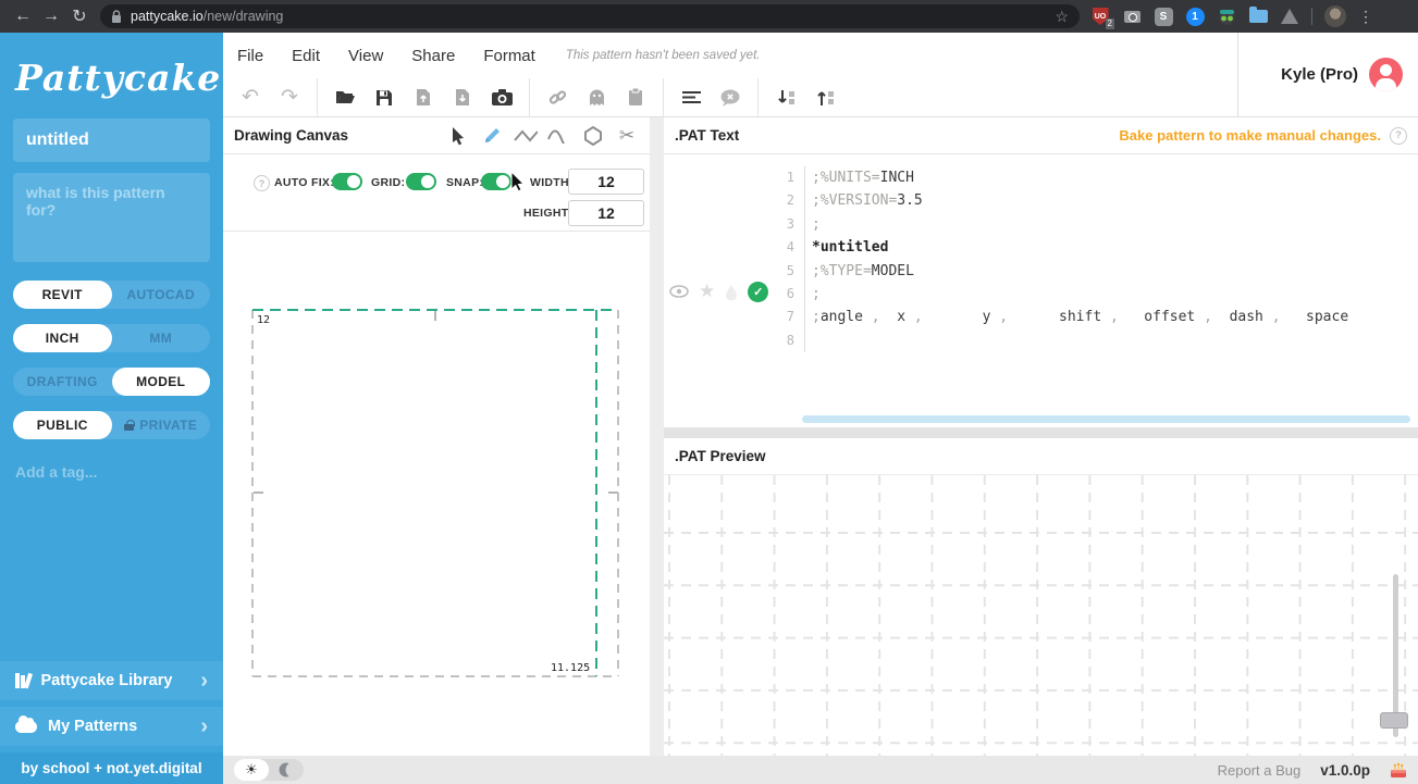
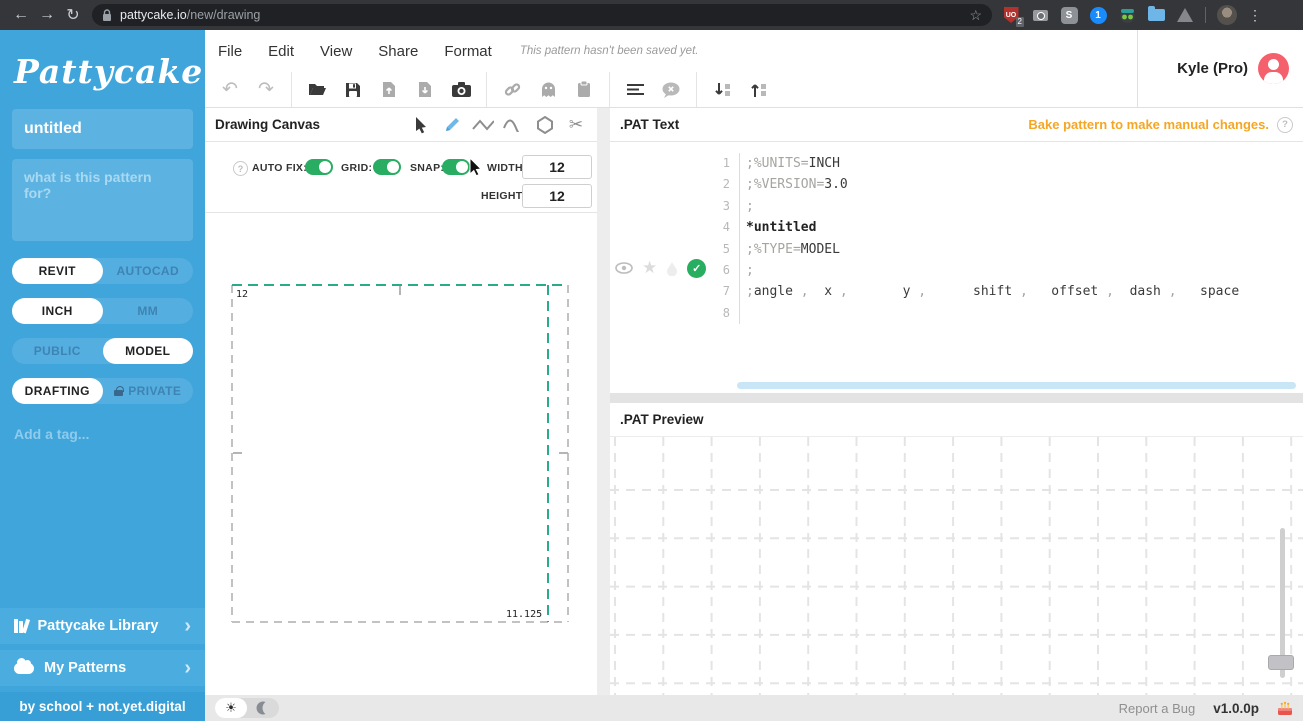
  ←
  →
  ↻
  pattycake.io
  /new/drawing
  ☆
  2
  S
  1
  ⋮
  Pattycake
  untitled
  REVIT
  AUTOCAD
  INCH
  MM
- DRAFTING
+ PUBLIC
  MODEL
- PUBLIC
+ DRAFTING
  PRIVATE
  Add a tag...
  Pattycake Library
  ›
  My Patterns
  ›
  by school + not.yet.digital
  File
  Edit
  View
  Share
  Format
  This pattern hasn't been saved yet.
  ↶
  ↷
  Kyle (Pro)
  Drawing Canvas
  ✂
  ?
  AUTO FIX
  GRID:
  SNAP
  WIDTH
  12
  HEIGHT
  12
  12
  11.125
  .PAT Text
  Bake pattern to make manual changes.
  ?
  1
  ;%UNITS=INCH
  2
- ;%VERSION=3.5
+ ;%VERSION=3.0
  3
  ;
  4
  *untitled
  5
  ;%TYPE=MODEL
  6
  ;
  7
  ;angle , x , y , shift , offset , dash , space
  8
  ★
  ✓
  .PAT Preview
  ☀
  Report a Bug
  v1.0.0p
